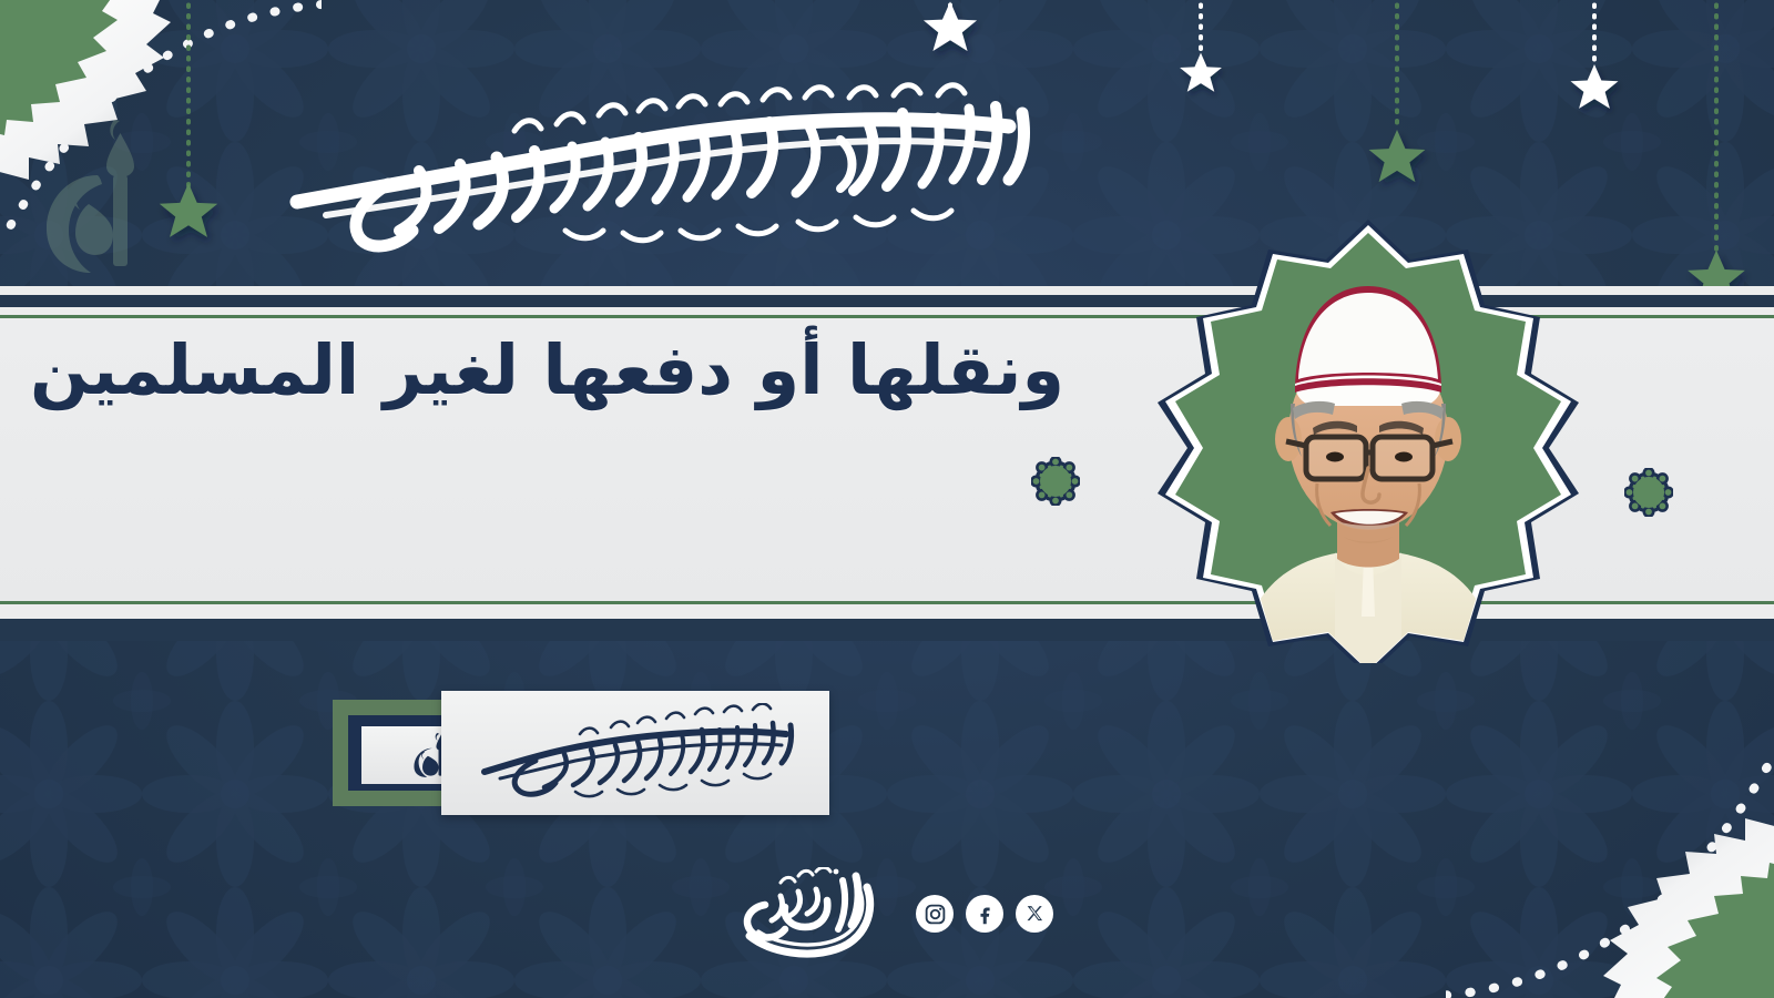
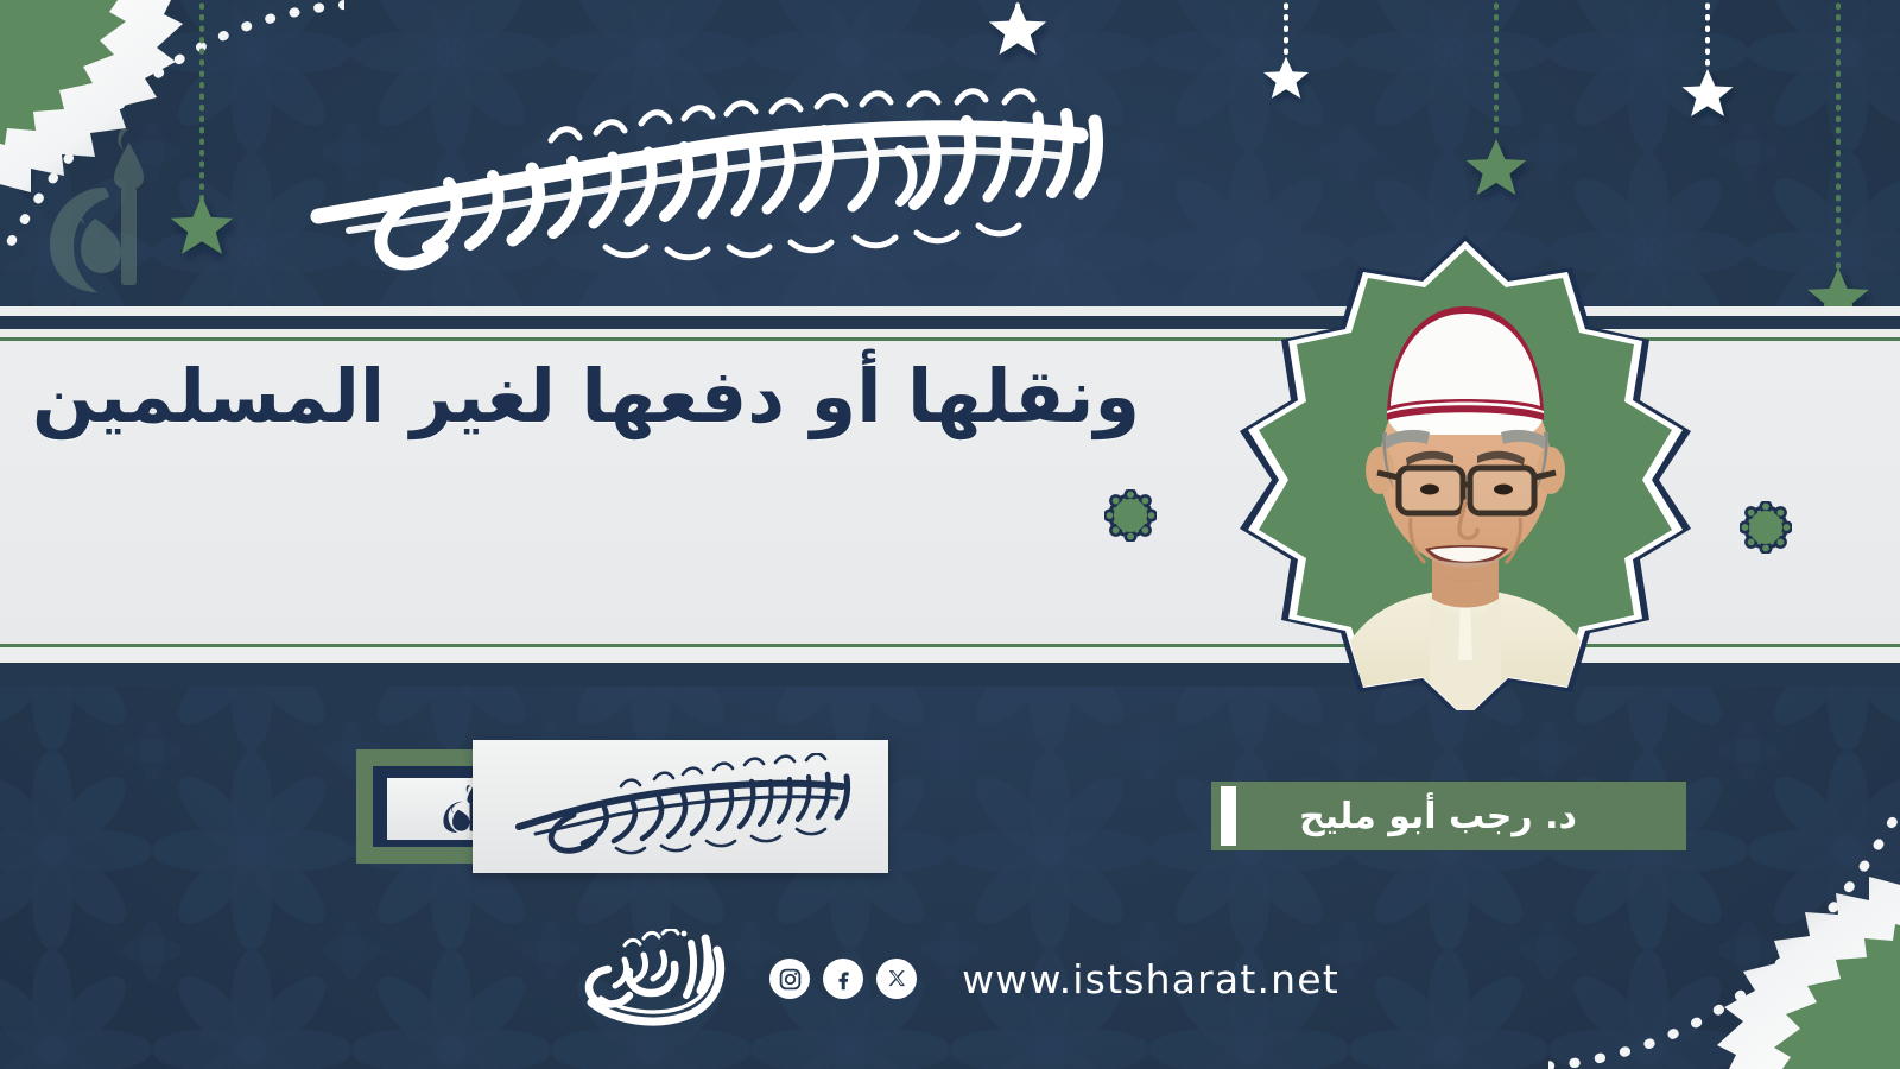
  ونقلها أو دفعها لغير المسلمين
+ د. رجب أبو مليح
+ www.istsharat.net
